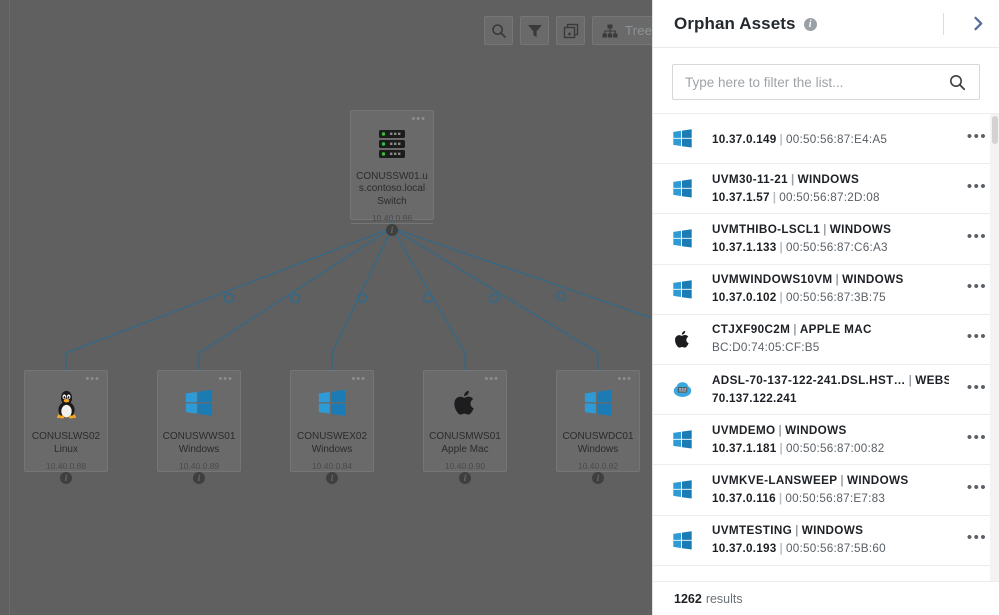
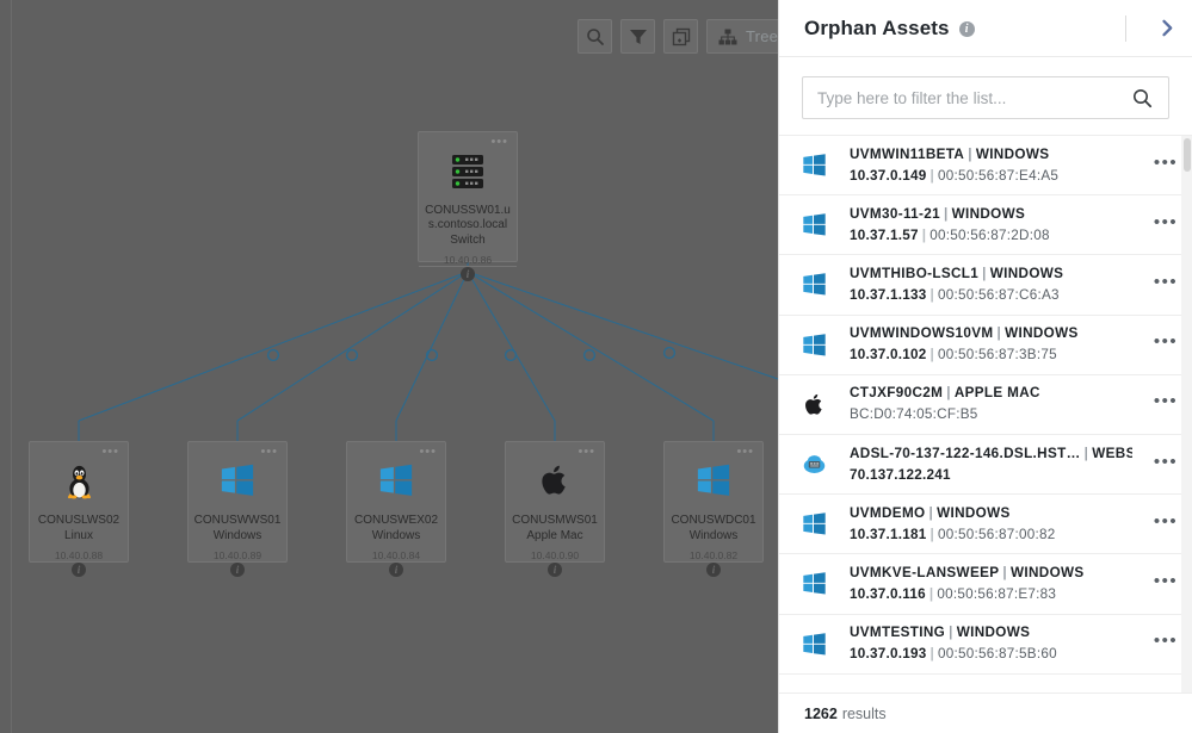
  Tree
  •••
  CONUSSW01.us.contoso.local
  Switch
  10.40.0.86
  i
  •••
  CONUSLWS02
  Linux
  10.40.0.88
  i
  •••
  CONUSWWS01
  Windows
  10.40.0.89
  i
  •••
  CONUSWEX02
  Windows
  10.40.0.84
  i
  •••
  CONUSMWS01
  Apple Mac
  10.40.0.90
  i
  •••
  CONUSWDC01
  Windows
  10.40.0.82
  i
  Orphan Assets
  i
  Type here to filter the list...
+ UVMWIN11BETA | WINDOWS
  10.37.0.149 | 00:50:56:87:E4:A5
  •••
  UVM30-11-21 | WINDOWS
  10.37.1.57 | 00:50:56:87:2D:08
  •••
  UVMTHIBO-LSCL1 | WINDOWS
  10.37.1.133 | 00:50:56:87:C6:A3
  •••
  UVMWINDOWS10VM | WINDOWS
  10.37.0.102 | 00:50:56:87:3B:75
  •••
  CTJXF90C2M | APPLE MAC
  BC:D0:74:05:CF:B5
  •••
- ADSL-70-137-122-241.DSL.HST… | WEBS
+ ADSL-70-137-122-146.DSL.HST… | WEBS
  70.137.122.241
  •••
  UVMDEMO | WINDOWS
  10.37.1.181 | 00:50:56:87:00:82
  •••
  UVMKVE-LANSWEEP | WINDOWS
  10.37.0.116 | 00:50:56:87:E7:83
  •••
  UVMTESTING | WINDOWS
  10.37.0.193 | 00:50:56:87:5B:60
  •••
  1262
  results
